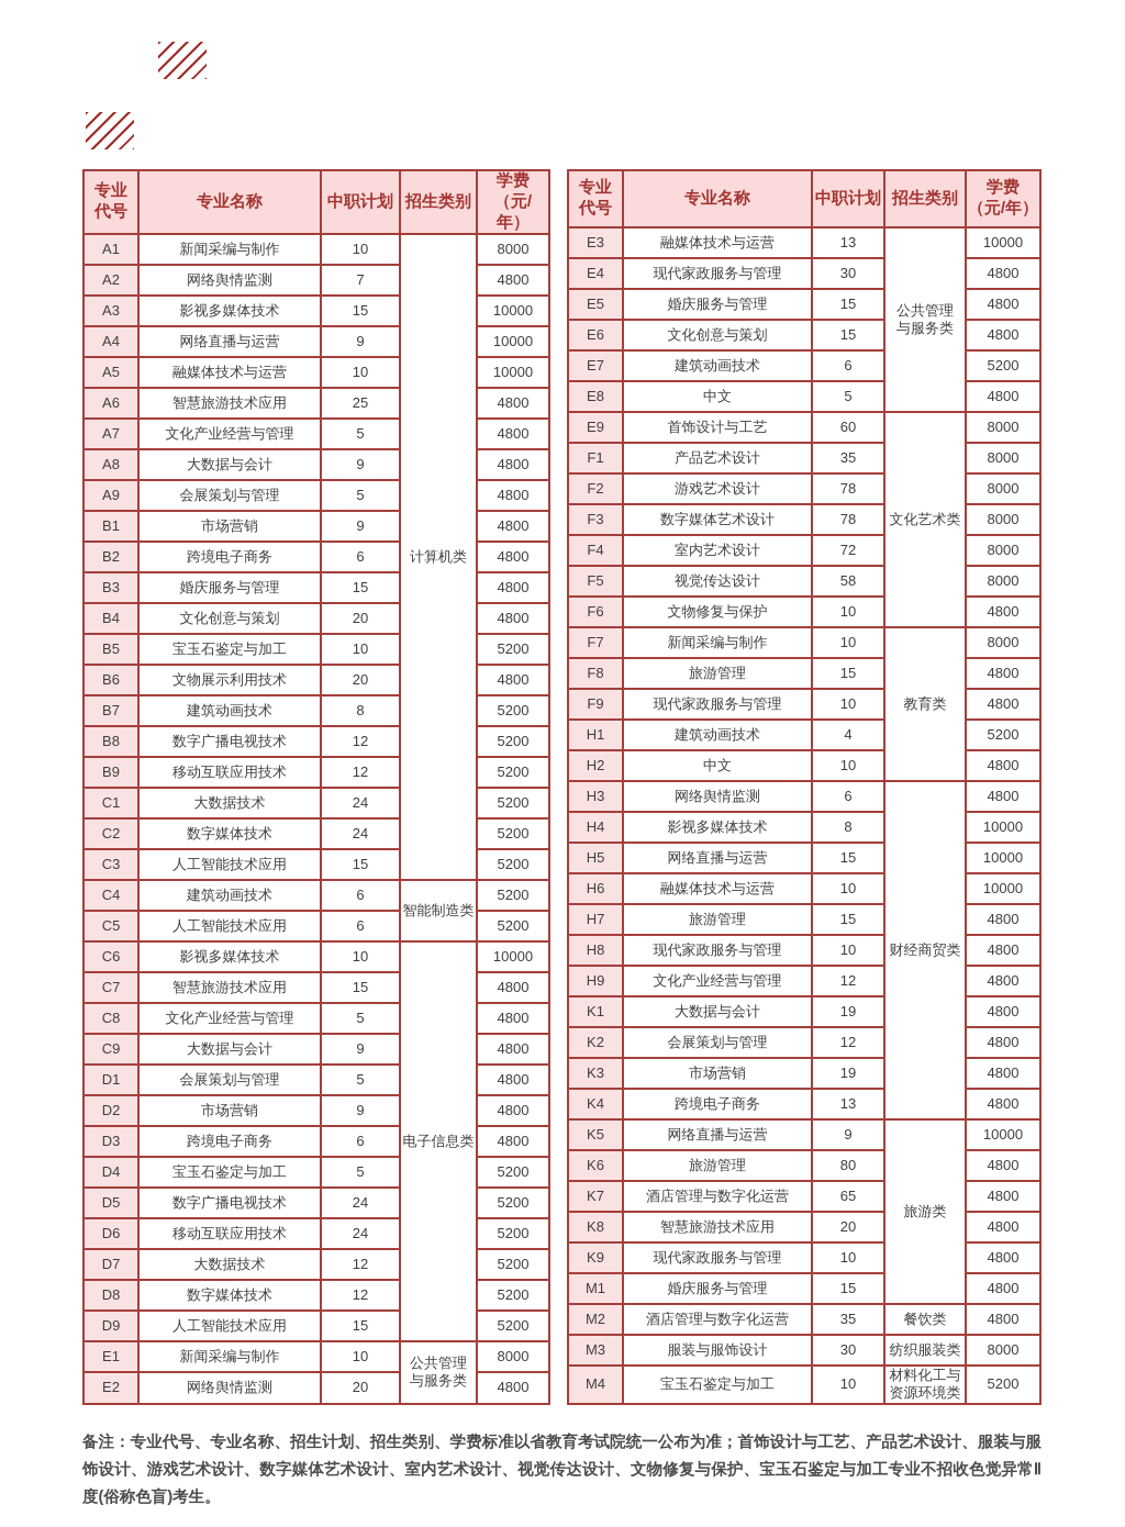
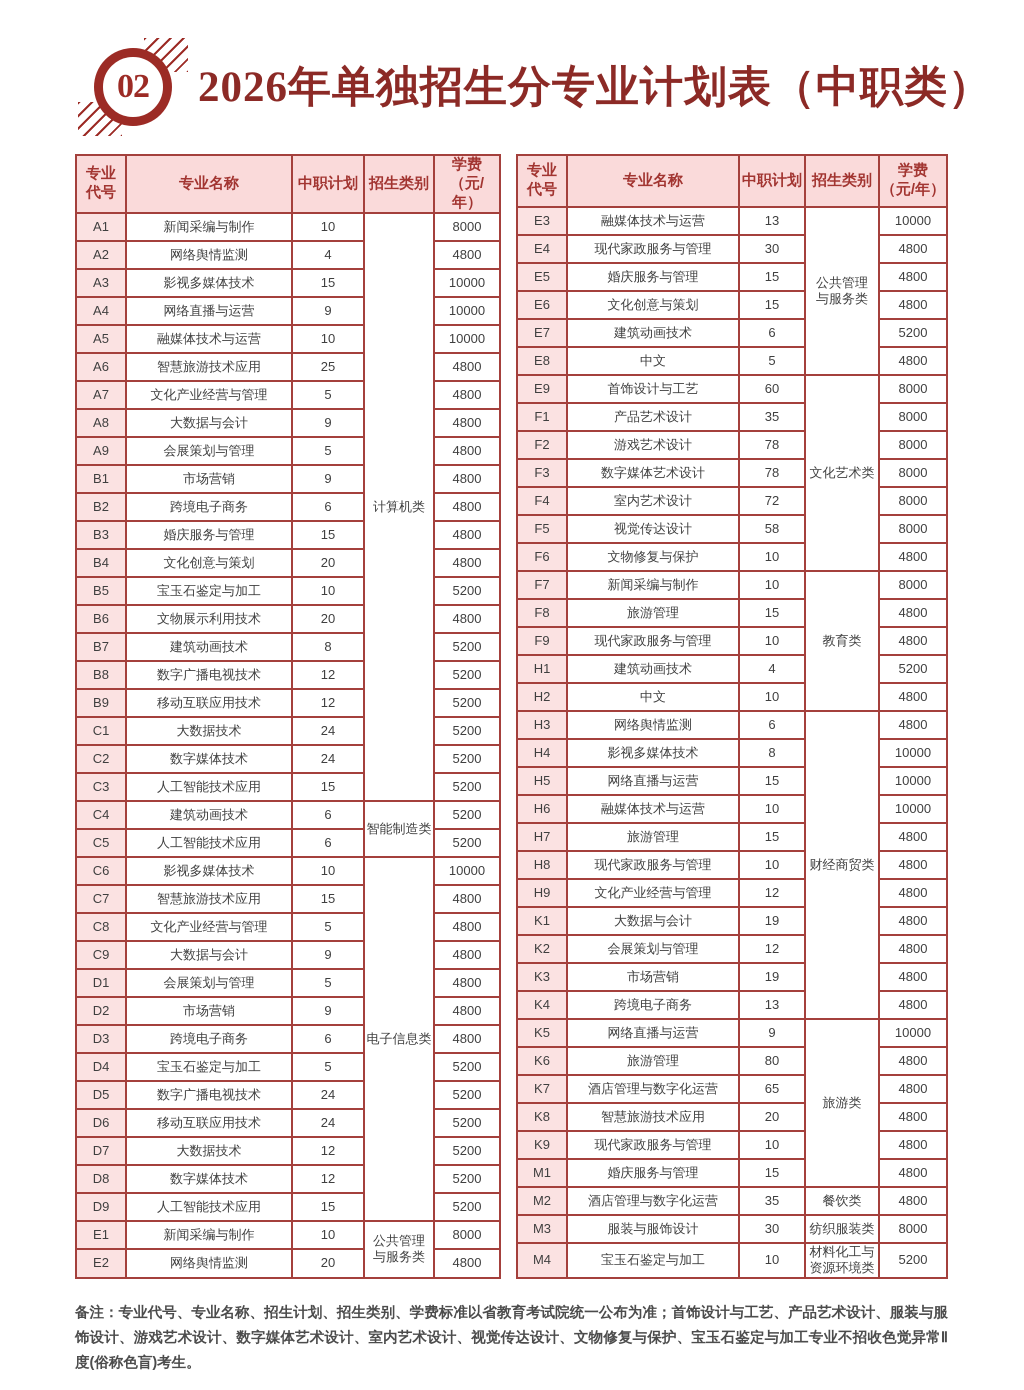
+ 02
+ 2026年单独招生分专业计划表（中职类）
  专业 代号	专业名称	中职计划	招生类别	学费 （元/年）
  A1	新闻采编与制作	10	计算机类	8000
- A2	网络舆情监测	7	4800
+ A2	网络舆情监测	4	4800
  A3	影视多媒体技术	15	10000
  A4	网络直播与运营	9	10000
  A5	融媒体技术与运营	10	10000
  A6	智慧旅游技术应用	25	4800
  A7	文化产业经营与管理	5	4800
  A8	大数据与会计	9	4800
  A9	会展策划与管理	5	4800
  B1	市场营销	9	4800
  B2	跨境电子商务	6	4800
  B3	婚庆服务与管理	15	4800
  B4	文化创意与策划	20	4800
  B5	宝玉石鉴定与加工	10	5200
  B6	文物展示利用技术	20	4800
  B7	建筑动画技术	8	5200
  B8	数字广播电视技术	12	5200
  B9	移动互联应用技术	12	5200
  C1	大数据技术	24	5200
  C2	数字媒体技术	24	5200
  C3	人工智能技术应用	15	5200
  C4	建筑动画技术	6	智能制造类	5200
  C5	人工智能技术应用	6	5200
  C6	影视多媒体技术	10	电子信息类	10000
  C7	智慧旅游技术应用	15	4800
  C8	文化产业经营与管理	5	4800
  C9	大数据与会计	9	4800
  D1	会展策划与管理	5	4800
  D2	市场营销	9	4800
  D3	跨境电子商务	6	4800
  D4	宝玉石鉴定与加工	5	5200
  D5	数字广播电视技术	24	5200
  D6	移动互联应用技术	24	5200
  D7	大数据技术	12	5200
  D8	数字媒体技术	12	5200
  D9	人工智能技术应用	15	5200
  E1	新闻采编与制作	10	公共管理 与服务类	8000
  E2	网络舆情监测	20	4800
  专业 代号	专业名称	中职计划	招生类别	学费 （元/年）
  E3	融媒体技术与运营	13	公共管理 与服务类	10000
  E4	现代家政服务与管理	30	4800
  E5	婚庆服务与管理	15	4800
  E6	文化创意与策划	15	4800
  E7	建筑动画技术	6	5200
  E8	中文	5	4800
  E9	首饰设计与工艺	60	文化艺术类	8000
  F1	产品艺术设计	35	8000
  F2	游戏艺术设计	78	8000
  F3	数字媒体艺术设计	78	8000
  F4	室内艺术设计	72	8000
  F5	视觉传达设计	58	8000
  F6	文物修复与保护	10	4800
  F7	新闻采编与制作	10	教育类	8000
  F8	旅游管理	15	4800
  F9	现代家政服务与管理	10	4800
  H1	建筑动画技术	4	5200
  H2	中文	10	4800
  H3	网络舆情监测	6	财经商贸类	4800
  H4	影视多媒体技术	8	10000
  H5	网络直播与运营	15	10000
  H6	融媒体技术与运营	10	10000
  H7	旅游管理	15	4800
  H8	现代家政服务与管理	10	4800
  H9	文化产业经营与管理	12	4800
  K1	大数据与会计	19	4800
  K2	会展策划与管理	12	4800
  K3	市场营销	19	4800
  K4	跨境电子商务	13	4800
  K5	网络直播与运营	9	旅游类	10000
  K6	旅游管理	80	4800
  K7	酒店管理与数字化运营	65	4800
  K8	智慧旅游技术应用	20	4800
  K9	现代家政服务与管理	10	4800
  M1	婚庆服务与管理	15	4800
  M2	酒店管理与数字化运营	35	餐饮类	4800
  M3	服装与服饰设计	30	纺织服装类	8000
  M4	宝玉石鉴定与加工	10	材料化工与 资源环境类	5200
  备注：专业代号、专业名称、招生计划、招生类别、学费标准以省教育考试院统一公布为准；首饰设计与工艺、产品艺术设计、服装与服饰设计、游戏艺术设计、数字媒体艺术设计、室内艺术设计、视觉传达设计、文物修复与保护、宝玉石鉴定与加工专业不招收色觉异常Ⅱ度(俗称色盲)考生。
